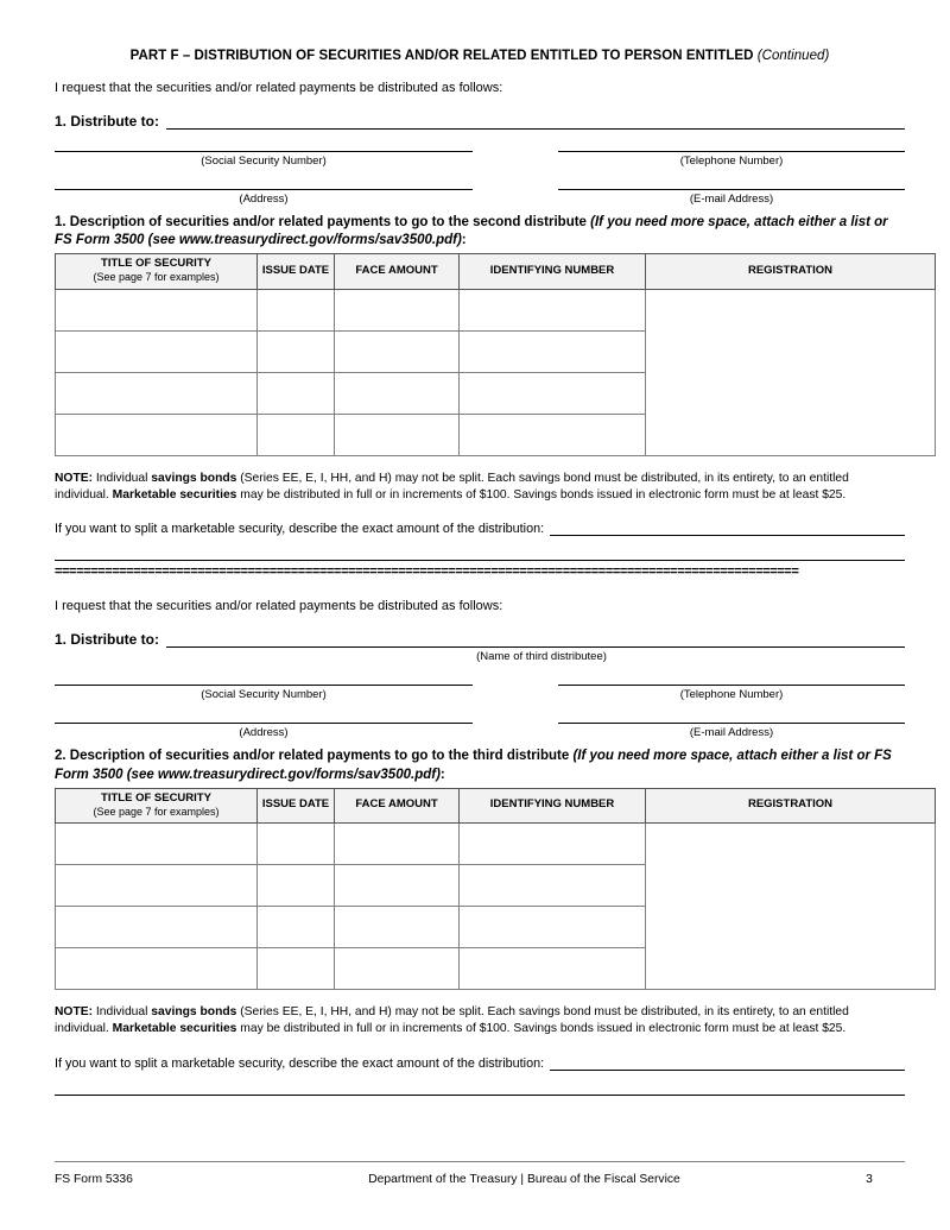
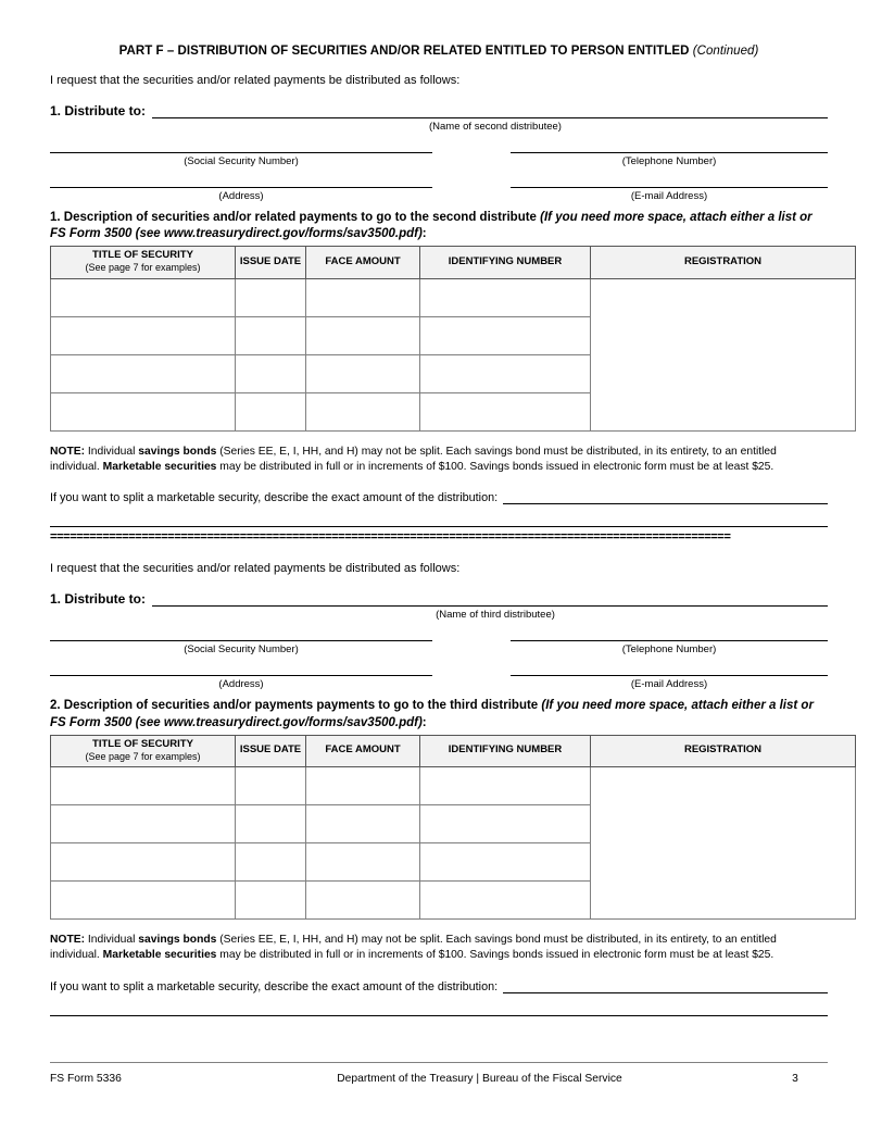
  PART F – DISTRIBUTION OF SECURITIES AND/OR RELATED ENTITLED TO PERSON ENTITLED (Continued)
  I request that the securities and/or related payments be distributed as follows:
  1. Distribute to:
+ (Name of second distributee)
  (Social Security Number)
  (Telephone Number)
  (Address)
  (E-mail Address)
  1. Description of securities and/or related payments to go to the second distribute (If you need more space, attach either a list or FS Form 3500 (see www.treasurydirect.gov/forms/sav3500.pdf):
  TITLE OF SECURITY (See page 7 for examples)	ISSUE DATE	FACE AMOUNT	IDENTIFYING NUMBER	REGISTRATION
  NOTE: Individual savings bonds (Series EE, E, I, HH, and H) may not be split. Each savings bond must be distributed, in its entirety, to an entitled individual. Marketable securities may be distributed in full or in increments of $100. Savings bonds issued in electronic form must be at least $25.
  If you want to split a marketable security, describe the exact amount of the distribution:
  ========================================================================================================
  I request that the securities and/or related payments be distributed as follows:
  1. Distribute to:
  (Name of third distributee)
  (Social Security Number)
  (Telephone Number)
  (Address)
  (E-mail Address)
- 2. Description of securities and/or related payments to go to the third distribute (If you need more space, attach either a list or FS Form 3500 (see www.treasurydirect.gov/forms/sav3500.pdf):
+ 2. Description of securities and/or payments payments to go to the third distribute (If you need more space, attach either a list or FS Form 3500 (see www.treasurydirect.gov/forms/sav3500.pdf):
  TITLE OF SECURITY (See page 7 for examples)	ISSUE DATE	FACE AMOUNT	IDENTIFYING NUMBER	REGISTRATION
  NOTE: Individual savings bonds (Series EE, E, I, HH, and H) may not be split. Each savings bond must be distributed, in its entirety, to an entitled individual. Marketable securities may be distributed in full or in increments of $100. Savings bonds issued in electronic form must be at least $25.
  If you want to split a marketable security, describe the exact amount of the distribution:
  FS Form 5336
  Department of the Treasury | Bureau of the Fiscal Service
  3
